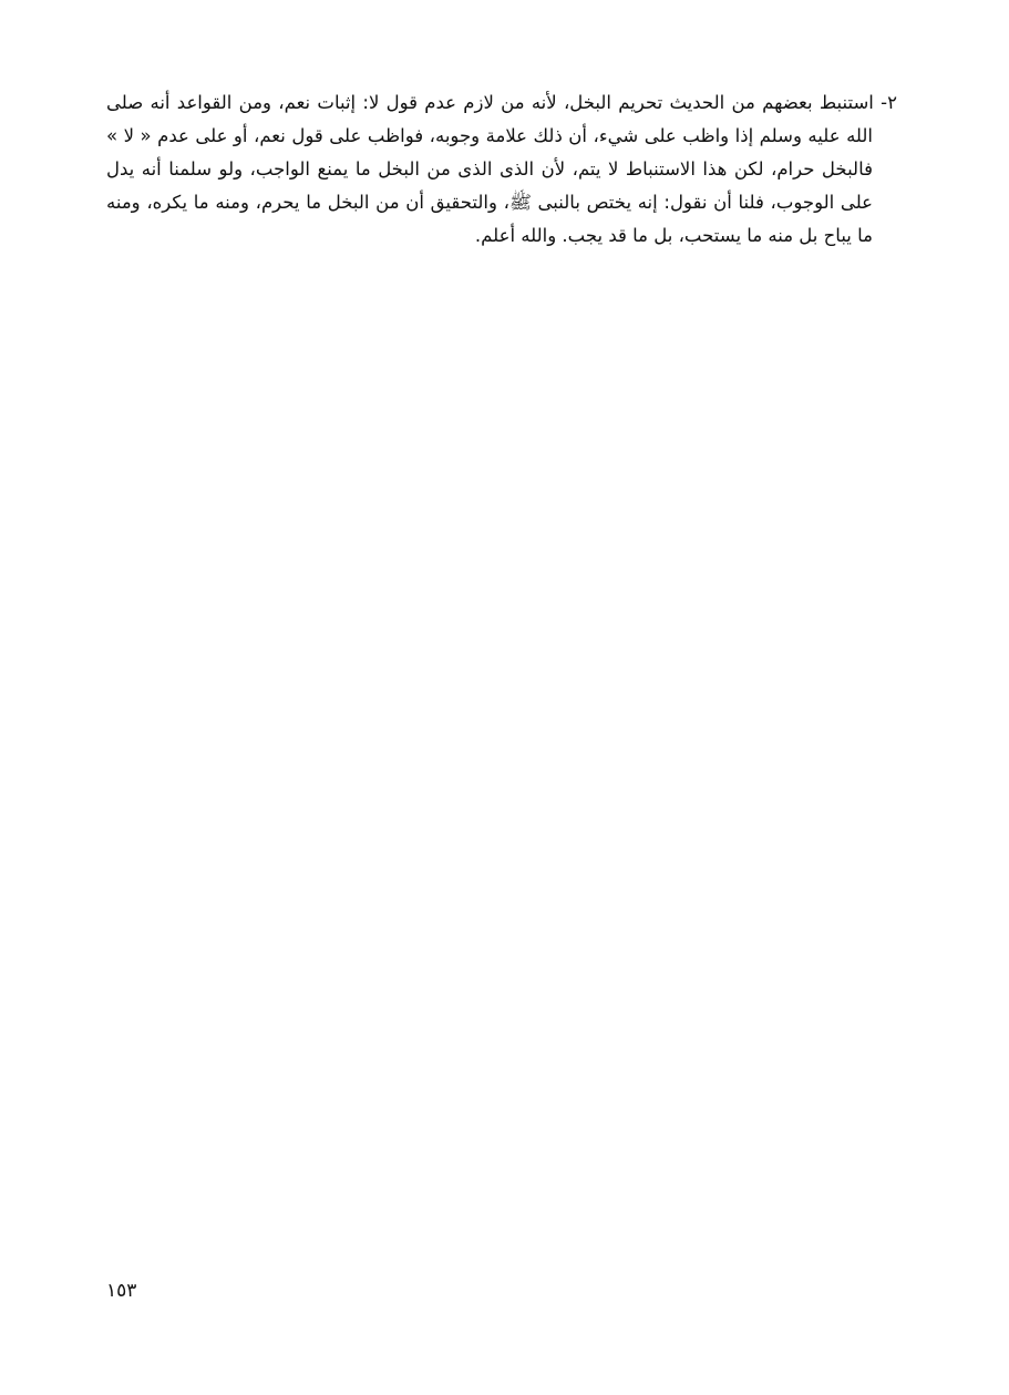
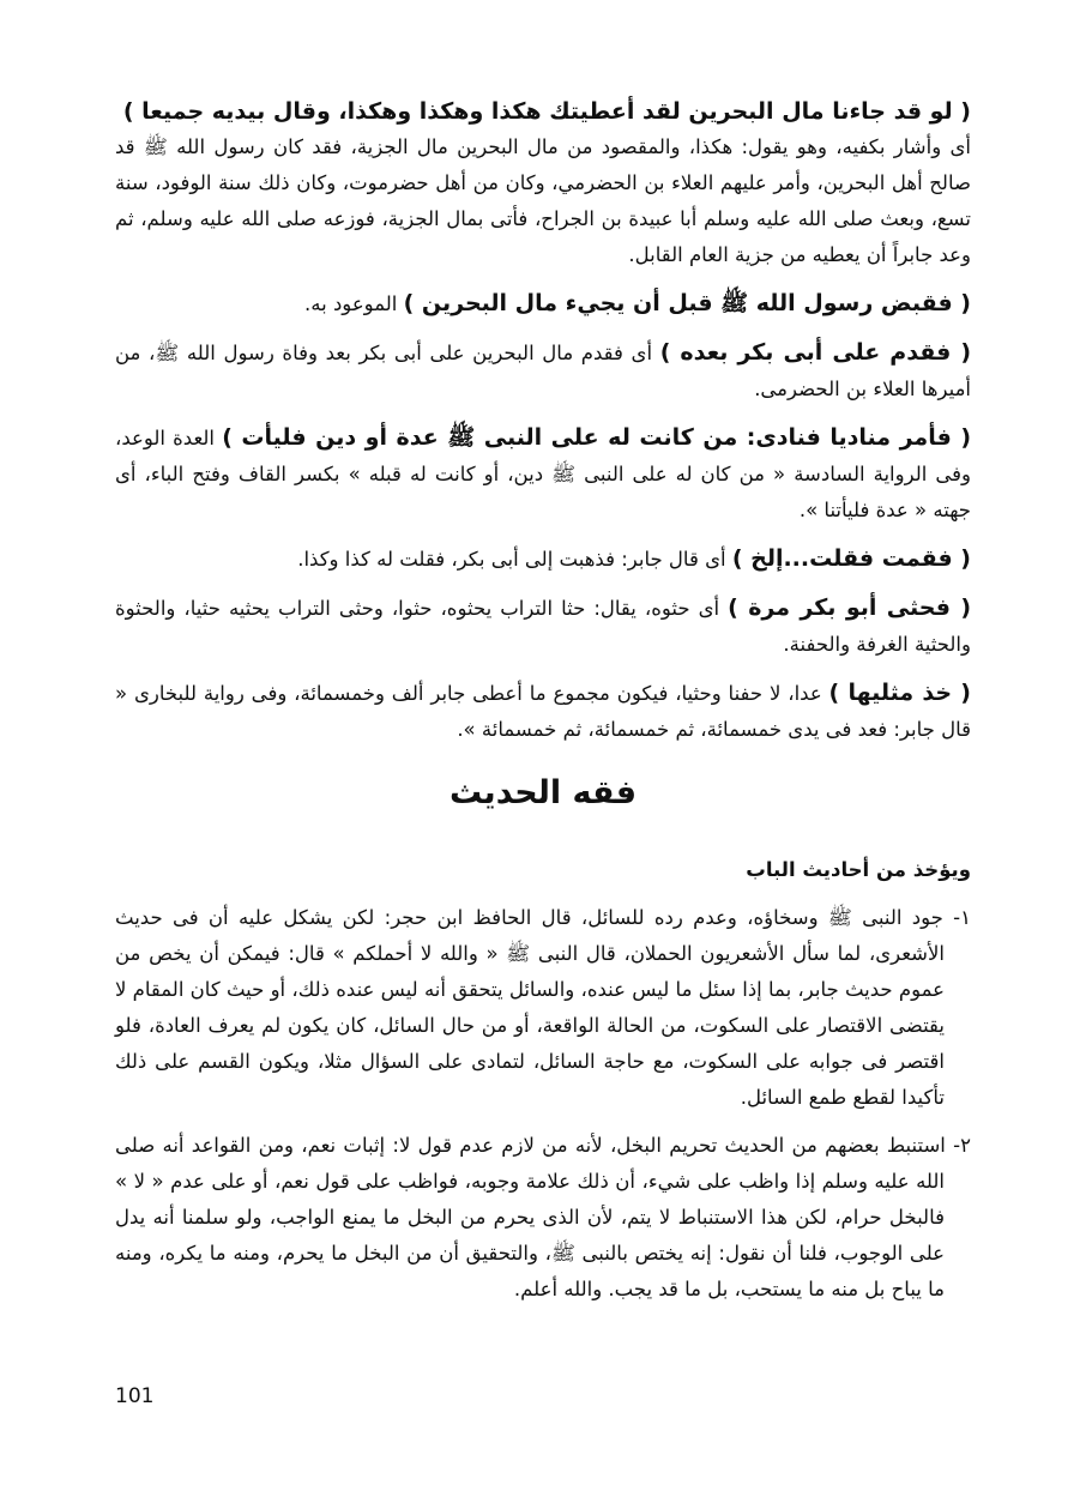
+ ( لو قد جاءنا مال البحرين لقد أعطيتك هكذا وهكذا وهكذا، وقال بيديه جميعا )
+ أى وأشار بكفيه، وهو يقول: هكذا، والمقصود من مال البحرين مال الجزية، فقد كان رسول الله ﷺ قد صالح أهل البحرين، وأمر عليهم العلاء بن الحضرمي، وكان من أهل حضرموت، وكان ذلك سنة الوفود، سنة تسع، وبعث صلى الله عليه وسلم أبا عبيدة بن الجراح، فأتى بمال الجزية، فوزعه صلى الله عليه وسلم، ثم وعد جابراً أن يعطيه من جزية العام القابل.
+ ( فقبض رسول الله ﷺ قبل أن يجيء مال البحرين ) الموعود به.
+ ( فقدم على أبى بكر بعده ) أى فقدم مال البحرين على أبى بكر بعد وفاة رسول الله ﷺ، من أميرها العلاء بن الحضرمى.
+ ( فأمر مناديا فنادى: من كانت له على النبى ﷺ عدة أو دين فليأت ) العدة الوعد، وفى الرواية السادسة « من كان له على النبى ﷺ دين، أو كانت له قبله » بكسر القاف وفتح الباء، أى جهته « عدة فليأتنا ».
+ ( فقمت فقلت...إلخ ) أى قال جابر: فذهبت إلى أبى بكر، فقلت له كذا وكذا.
+ ( فحثى أبو بكر مرة ) أى حثوه، يقال: حثا التراب يحثوه، حثوا، وحثى التراب يحثيه حثيا، والحثوة والحثية الغرفة والحفنة.
+ ( خذ مثليها ) عدا، لا حفنا وحثيا، فيكون مجموع ما أعطى جابر ألف وخمسمائة، وفى رواية للبخارى « قال جابر: فعد فى يدى خمسمائة، ثم خمسمائة، ثم خمسمائة ».
+ فقه الحديث
+ ويؤخذ من أحاديث الباب
+ ١- جود النبى ﷺ وسخاؤه، وعدم رده للسائل، قال الحافظ ابن حجر: لكن يشكل عليه أن فى حديث الأشعرى، لما سأل الأشعريون الحملان، قال النبى ﷺ « والله لا أحملكم » قال: فيمكن أن يخص من عموم حديث جابر، بما إذا سئل ما ليس عنده، والسائل يتحقق أنه ليس عنده ذلك، أو حيث كان المقام لا يقتضى الاقتصار على السكوت، من الحالة الواقعة، أو من حال السائل، كان يكون لم يعرف العادة، فلو اقتصر فى جوابه على السكوت، مع حاجة السائل، لتمادى على السؤال مثلا، ويكون القسم على ذلك تأكيدا لقطع طمع السائل.
- ٢- استنبط بعضهم من الحديث تحريم البخل، لأنه من لازم عدم قول لا: إثبات نعم، ومن القواعد أنه صلى الله عليه وسلم إذا واظب على شيء، أن ذلك علامة وجوبه، فواظب على قول نعم، أو على عدم « لا » فالبخل حرام، لكن هذا الاستنباط لا يتم، لأن الذى الذى من البخل ما يمنع الواجب، ولو سلمنا أنه يدل على الوجوب، فلنا أن نقول: إنه يختص بالنبى ﷺ، والتحقيق أن من البخل ما يحرم، ومنه ما يكره، ومنه ما يباح بل منه ما يستحب، بل ما قد يجب. والله أعلم.
+ ٢- استنبط بعضهم من الحديث تحريم البخل، لأنه من لازم عدم قول لا: إثبات نعم، ومن القواعد أنه صلى الله عليه وسلم إذا واظب على شيء، أن ذلك علامة وجوبه، فواظب على قول نعم، أو على عدم « لا » فالبخل حرام، لكن هذا الاستنباط لا يتم، لأن الذى يحرم من البخل ما يمنع الواجب، ولو سلمنا أنه يدل على الوجوب، فلنا أن نقول: إنه يختص بالنبى ﷺ، والتحقيق أن من البخل ما يحرم، ومنه ما يكره، ومنه ما يباح بل منه ما يستحب، بل ما قد يجب. والله أعلم.
- ١٥٣
+ 101
